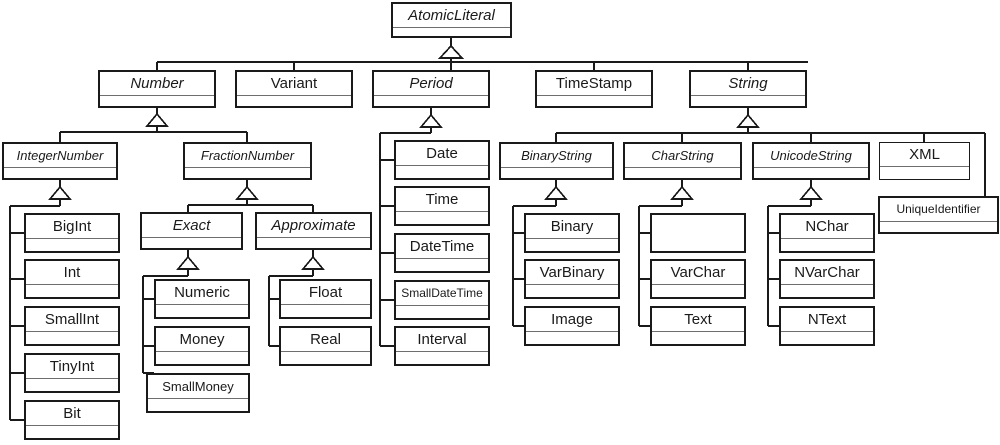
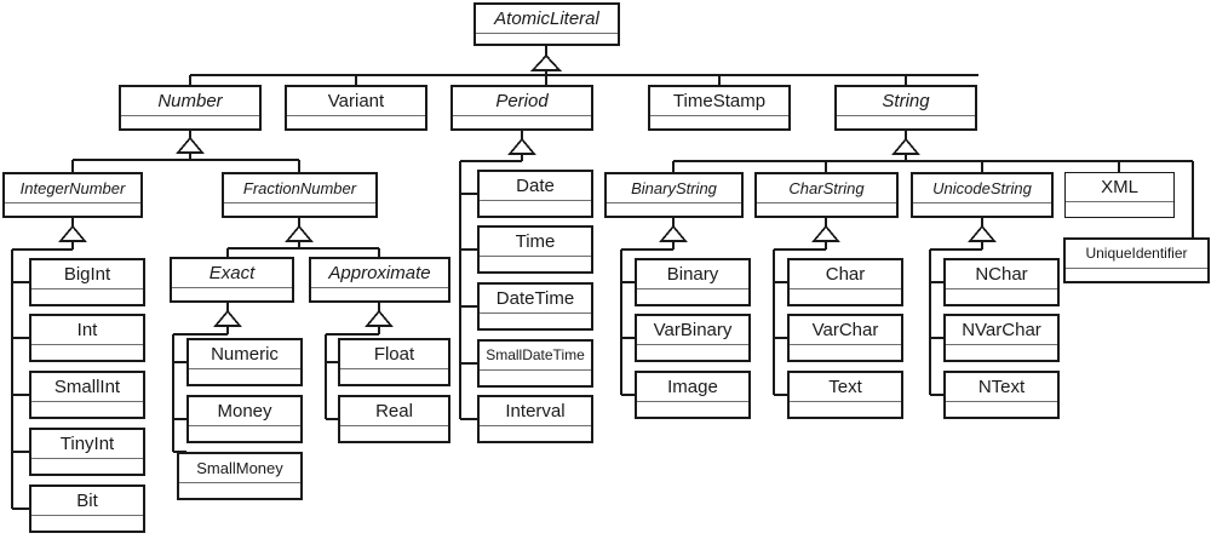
  AtomicLiteral
  Number
  Variant
  Period
  TimeStamp
  String
  IntegerNumber
  FractionNumber
  BinaryString
  CharString
  UnicodeString
  XML
  UniqueIdentifier
  BigInt
  Int
  SmallInt
  TinyInt
  Bit
  Exact
  Approximate
  Numeric
  Money
  SmallMoney
  Float
  Real
  Date
  Time
  DateTime
  SmallDateTime
  Interval
  Binary
  VarBinary
  Image
+ Char
  VarChar
  Text
  NChar
  NVarChar
  NText
